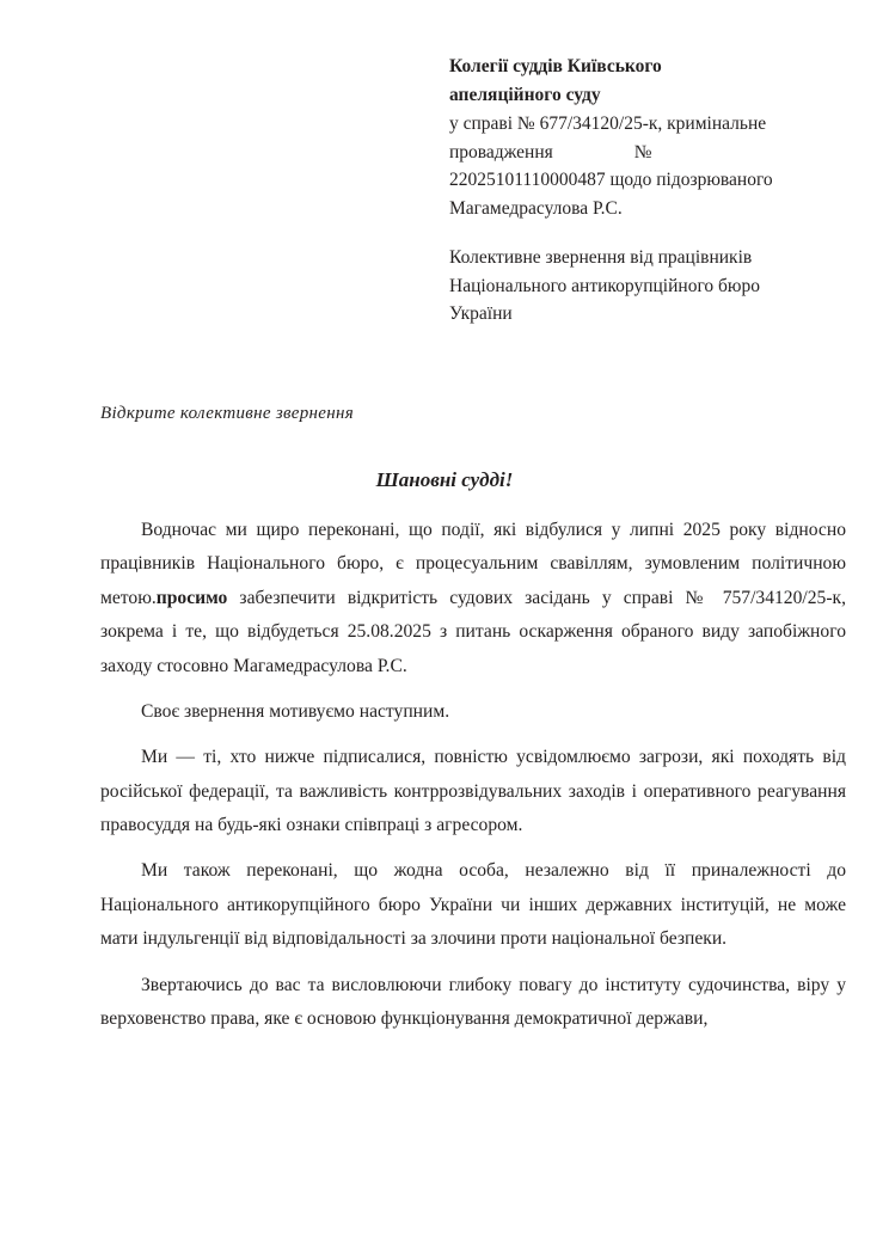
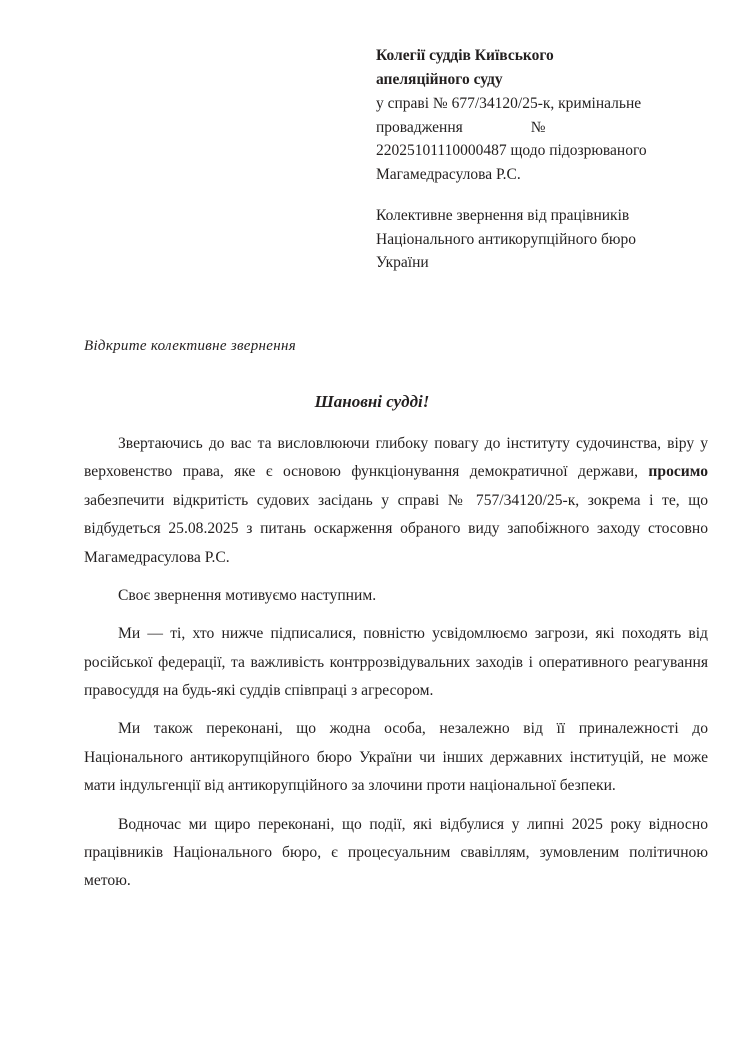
  Колегії суддів Київського
  апеляційного суду
  у справі № 677/34120/25-к, кримінальне
  провадження №
  22025101110000487 щодо підозрюваного
  Магамедрасулова Р.С.
  Колективне звернення від працівників
  Національного антикорупційного бюро
  України
  Відкрите колективне звернення
  Шановні судді!
- Водночас ми щиро переконані, що події, які відбулися у липні 2025 року відносно працівників Національного бюро, є процесуальним свавіллям, зумовленим політичною метою.просимо забезпечити відкритість судових засідань у справі № 757/34120/25-к, зокрема і те, що відбудеться 25.08.2025 з питань оскарження обраного виду запобіжного заходу стосовно Магамедрасулова Р.С.
+ Звертаючись до вас та висловлюючи глибоку повагу до інституту судочинства, віру у верховенство права, яке є основою функціонування демократичної держави, просимо забезпечити відкритість судових засідань у справі № 757/34120/25-к, зокрема і те, що відбудеться 25.08.2025 з питань оскарження обраного виду запобіжного заходу стосовно Магамедрасулова Р.С.
  Своє звернення мотивуємо наступним.
- Ми — ті, хто нижче підписалися, повнiстю усвідомлюємо загрози, які походять від російської федерації, та важливість контррозвідувальних заходів і оперативного реагування правосуддя на будь-які ознаки співпраці з агресором.
+ Ми — ті, хто нижче підписалися, повнiстю усвідомлюємо загрози, які походять від російської федерації, та важливість контррозвідувальних заходів і оперативного реагування правосуддя на будь-які суддів співпраці з агресором.
- Ми також переконані, що жодна особа, незалежно від її приналежності до Національного антикорупційного бюро України чи інших державних інституцій, не може мати індульгенції від відповідальності за злочини проти національної безпеки.
+ Ми також переконані, що жодна особа, незалежно від її приналежності до Національного антикорупційного бюро України чи інших державних інституцій, не може мати індульгенції від антикорупційного за злочини проти національної безпеки.
- Звертаючись до вас та висловлюючи глибоку повагу до інституту судочинства, віру у верховенство права, яке є основою функціонування демократичної держави,
+ Водночас ми щиро переконані, що події, які відбулися у липні 2025 року відносно працівників Національного бюро, є процесуальним свавіллям, зумовленим політичною метою.
